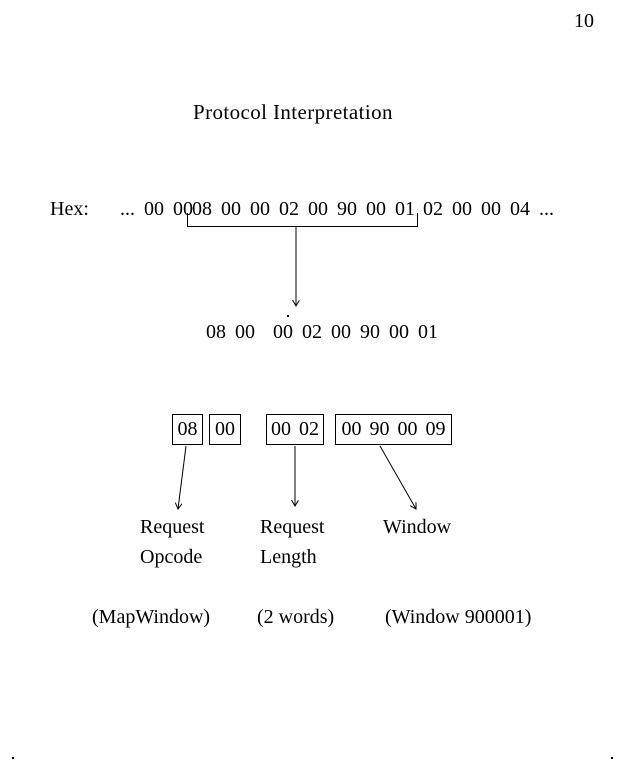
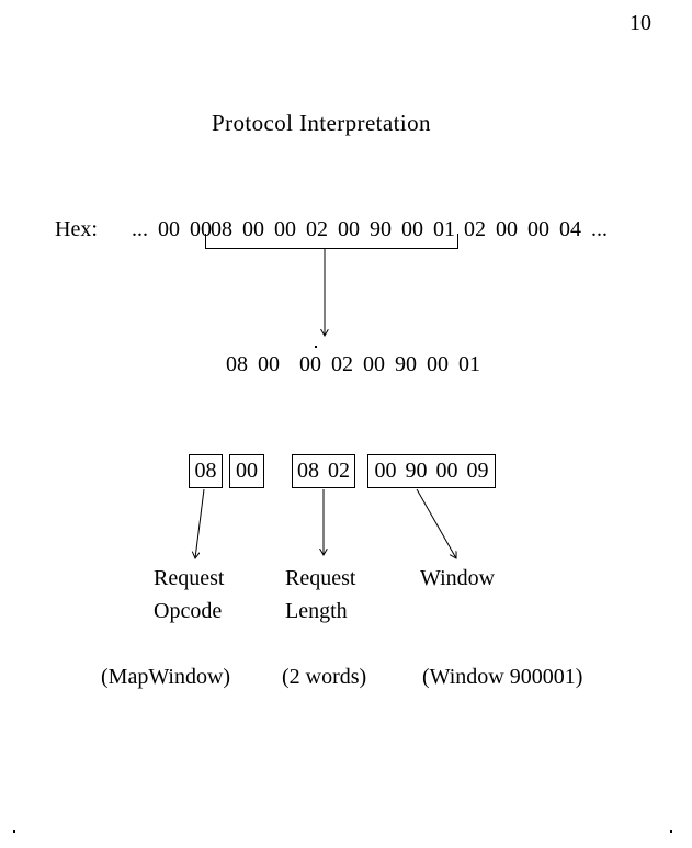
  10
  Protocol Interpretation
  Hex:
  ... 00 00
  08 00 00 02 00 90 00 01
  02 00 00 04 ...
  08 00 00 02 00 90 00 01
  08
  00
- 00 02
+ 08 02
  00 90 00 09
  Request
  Opcode
  Request
  Length
  Window
  (MapWindow)
  (2 words)
  (Window 900001)
